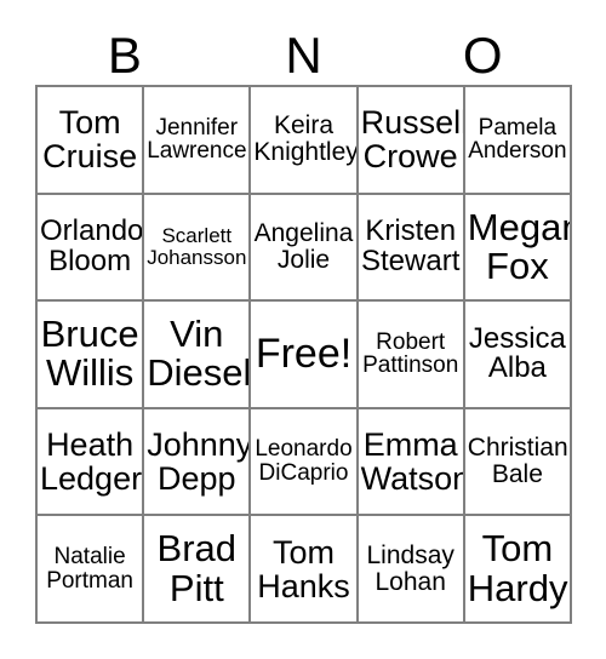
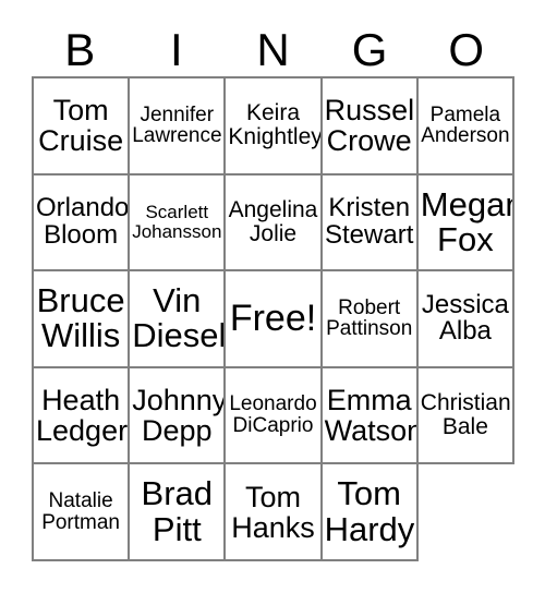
  B
+ I
  N
+ G
  O
  Tom
  Cruise
  Jennifer
  Lawrence
  Keira
  Knightley
  Russel
  Crowe
  Pamela
  Anderson
  Orlando
  Bloom
  Scarlett
  Johansson
  Angelina
  Jolie
  Kristen
  Stewart
  Mega
  Fox
  Bruce
  Willis
  Vin
  Diesel
  Free!
  Robert
  Pattinson
  Jessica
  Alba
  Heath
  Ledger
  Johnny
  Depp
  Leonardo
  DiCaprio
  Emma
  Watson
  Christian
  Bale
  Natalie
  Portman
  Brad
  Pitt
  Tom
  Hanks
- Lindsay
- Lohan
  Tom
  Hardy
